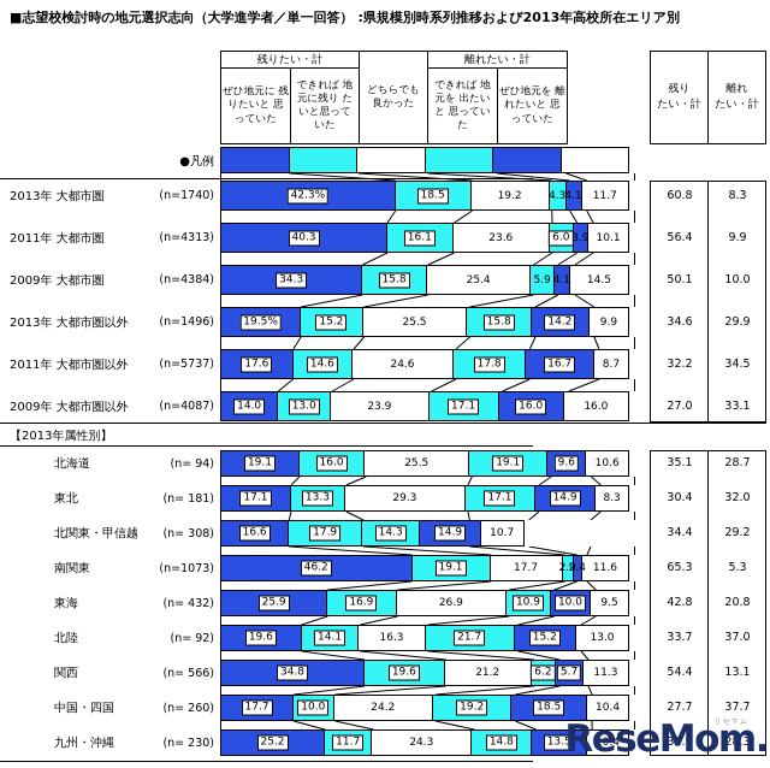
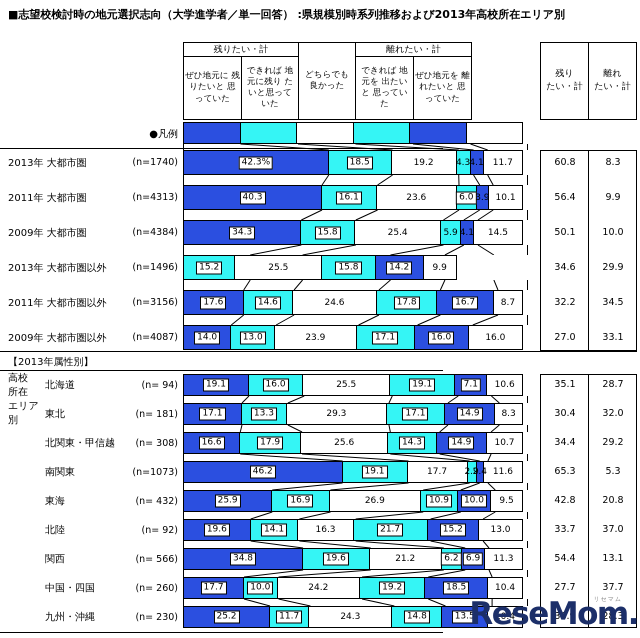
  ■志望校検討時の地元選択志向（大学進学者／単一回答） :県規模別時系列推移および2013年高校所在エリア別
  残りたい・計
  離れたい・計
  ぜひ地元に 残りたいと 思っていた
  できれば 地元に残り たいと思って いた
  どちらでも 良かった
  できれば 地元を 出たいと 思っていた
  ぜひ地元を 離れたいと 思っていた
  残り
  たい・計
  離れ
  たい・計
  ●凡例
  【2013年属性別】
+ 高校
+ 所在
+ エリア
+ 別
  2013年 大都市圏
  (n=1740)
  42.3%
  18.5
  19.2
  4.3
  4.1
  11.7
  60.8
  8.3
  2011年 大都市圏
  (n=4313)
  40.3
  16.1
  23.6
  6.0
  3.9
  10.1
  56.4
  9.9
  2009年 大都市圏
  (n=4384)
  34.3
  15.8
  25.4
  5.9
  4.1
  14.5
  50.1
  10.0
  2013年 大都市圏以外
  (n=1496)
- 19.5%
  15.2
  25.5
  15.8
  14.2
  9.9
  34.6
  29.9
  2011年 大都市圏以外
- (n=5737)
+ (n=3156)
  17.6
  14.6
  24.6
  17.8
  16.7
  8.7
  32.2
  34.5
  2009年 大都市圏以外
  (n=4087)
  14.0
  13.0
  23.9
  17.1
  16.0
  16.0
  27.0
  33.1
  北海道
  (n= 94)
  19.1
  16.0
  25.5
  19.1
- 9.6
+ 7.1
  10.6
  35.1
  28.7
  東北
  (n= 181)
  17.1
  13.3
  29.3
  17.1
  14.9
  8.3
  30.4
  32.0
  北関東・甲信越
  (n= 308)
  16.6
  17.9
+ 25.6
  14.3
  14.9
  10.7
  34.4
  29.2
  南関東
  (n=1073)
  46.2
  19.1
  17.7
  2.9
  2.4
  11.6
  65.3
  5.3
  東海
  (n= 432)
  25.9
  16.9
  26.9
  10.9
  10.0
  9.5
  42.8
  20.8
  北陸
  (n= 92)
  19.6
  14.1
  16.3
  21.7
  15.2
  13.0
  33.7
  37.0
  関西
  (n= 566)
  34.8
  19.6
  21.2
  6.2
- 5.7
+ 6.9
  11.3
  54.4
  13.1
  中国・四国
  (n= 260)
  17.7
  10.0
  24.2
  19.2
  18.5
  10.4
  27.7
  37.7
  九州・沖縄
  (n= 230)
  25.2
  11.7
  24.3
  14.8
  13.5
  10.4
  36.9
  28.3
  ReseMom.
